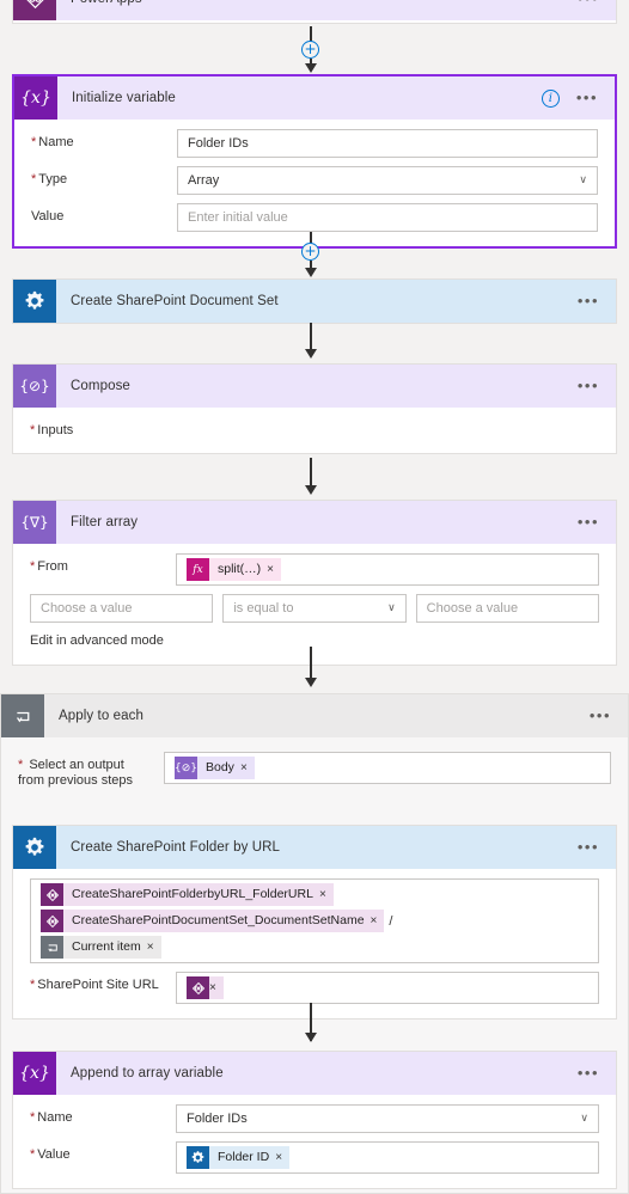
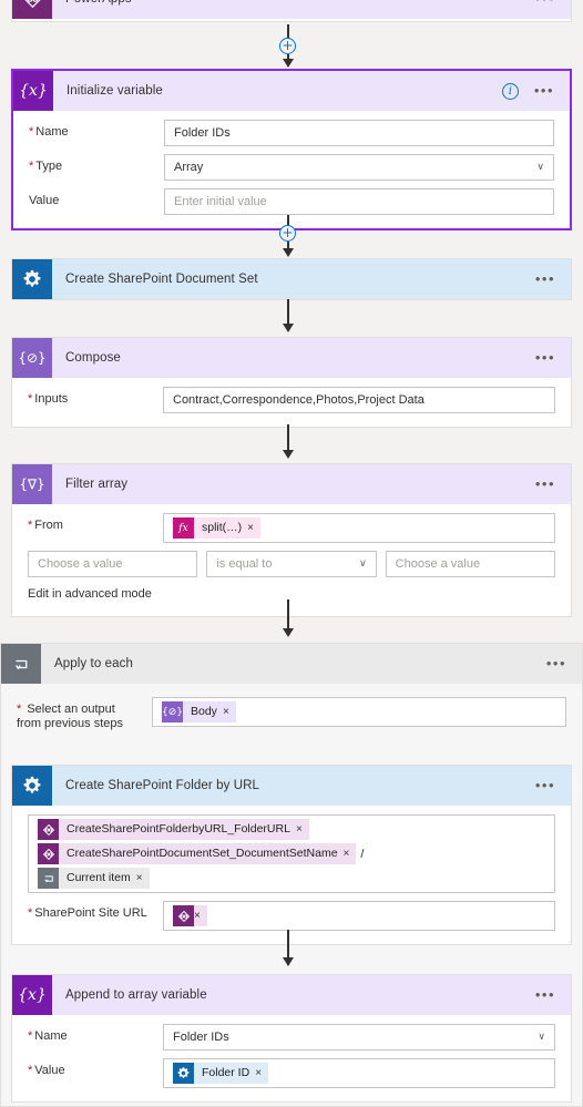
  +
  {x}
  Initialize variable
  i
  •••
  Name
  Folder IDs
  Type
  Array
  ∨
  Value
  Enter initial value
  +
  Create SharePoint Document Set
  •••
  {⊘}
  Compose
  •••
  Inputs
+ Contract,Correspondence,Photos,Project Data
  {∇}
  Filter array
  •••
  From
  fx
  split(…)
  ×
  Choose a value
  is equal to
  ∨
  Choose a value
  Edit in advanced mode
  Apply to each
  •••
  Select an output
  from previous steps
  {⊘}
  Body
  ×
  Create SharePoint Folder by URL
  •••
  CreateSharePointFolderbyURL_FolderURL
  ×
  CreateSharePointDocumentSet_DocumentSetName
  ×
  /
  Current item
  ×
  SharePoint Site URL
  ×
  {x}
  Append to array variable
  •••
  Name
  Folder IDs
  ∨
  Value
  Folder ID
  ×
